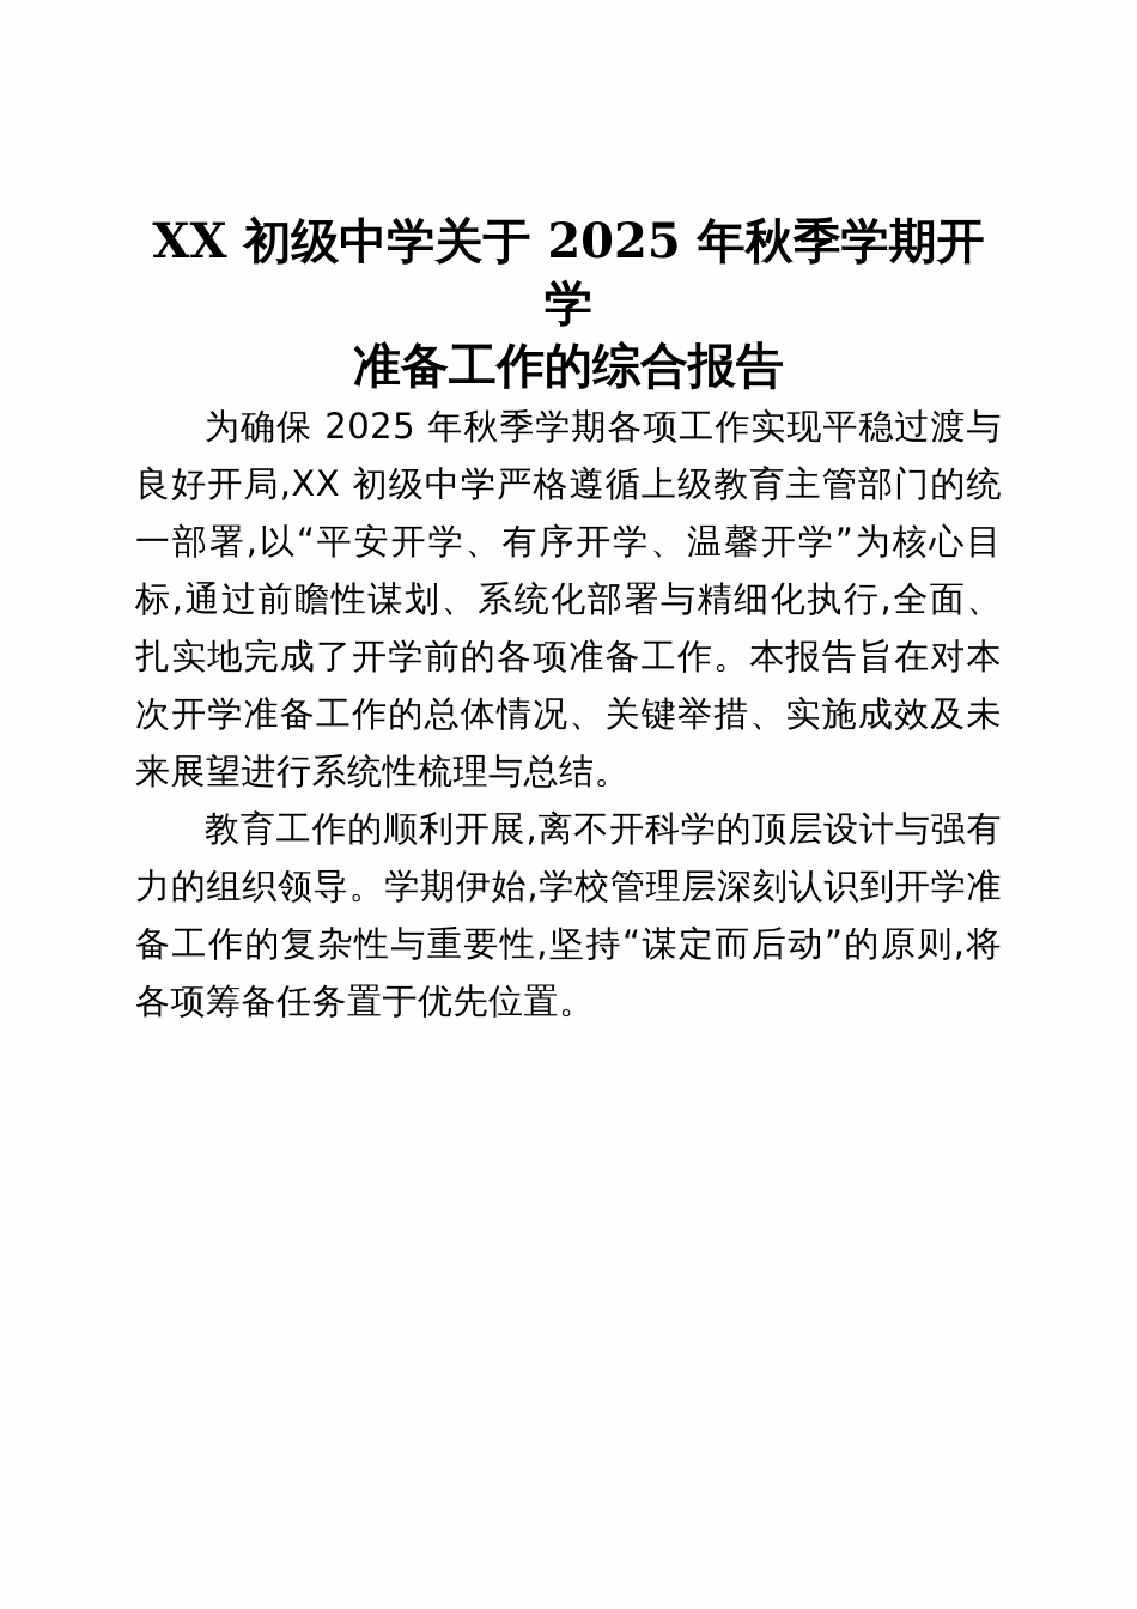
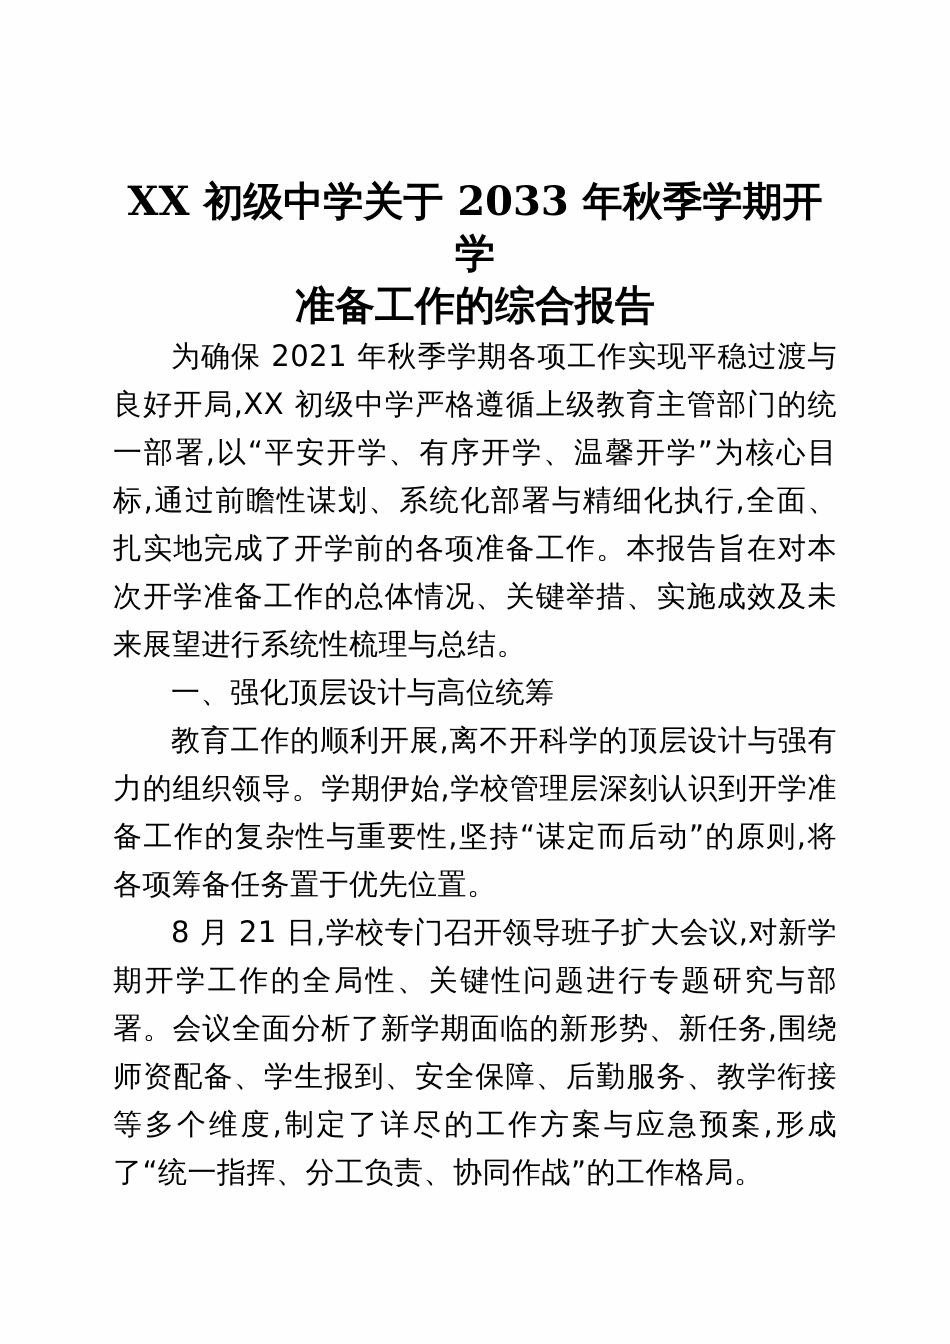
- XX 初级中学关于 2025 年秋季学期开学
+ XX 初级中学关于 2033 年秋季学期开学
  准备工作的综合报告
- 为确保 2025 年秋季学期各项工作实现平稳过渡与良好开局,XX 初级中学严格遵循上级教育主管部门的统一部署,以“平安开学、有序开学、温馨开学”为核心目标,通过前瞻性谋划、系统化部署与精细化执行,全面、扎实地完成了开学前的各项准备工作。本报告旨在对本次开学准备工作的总体情况、关键举措、实施成效及未来展望进行系统性梳理与总结。
+ 为确保 2021 年秋季学期各项工作实现平稳过渡与良好开局,XX 初级中学严格遵循上级教育主管部门的统一部署,以“平安开学、有序开学、温馨开学”为核心目标,通过前瞻性谋划、系统化部署与精细化执行,全面、扎实地完成了开学前的各项准备工作。本报告旨在对本次开学准备工作的总体情况、关键举措、实施成效及未来展望进行系统性梳理与总结。
+ 一、强化顶层设计与高位统筹
  教育工作的顺利开展,离不开科学的顶层设计与强有力的组织领导。学期伊始,学校管理层深刻认识到开学准备工作的复杂性与重要性,坚持“谋定而后动”的原则,将各项筹备任务置于优先位置。
+ 8 月 21 日,学校专门召开领导班子扩大会议,对新学期开学工作的全局性、关键性问题进行专题研究与部署。会议全面分析了新学期面临的新形势、新任务,围绕师资配备、学生报到、安全保障、后勤服务、教学衔接等多个维度,制定了详尽的工作方案与应急预案,形成了“统一指挥、分工负责、协同作战”的工作格局。
